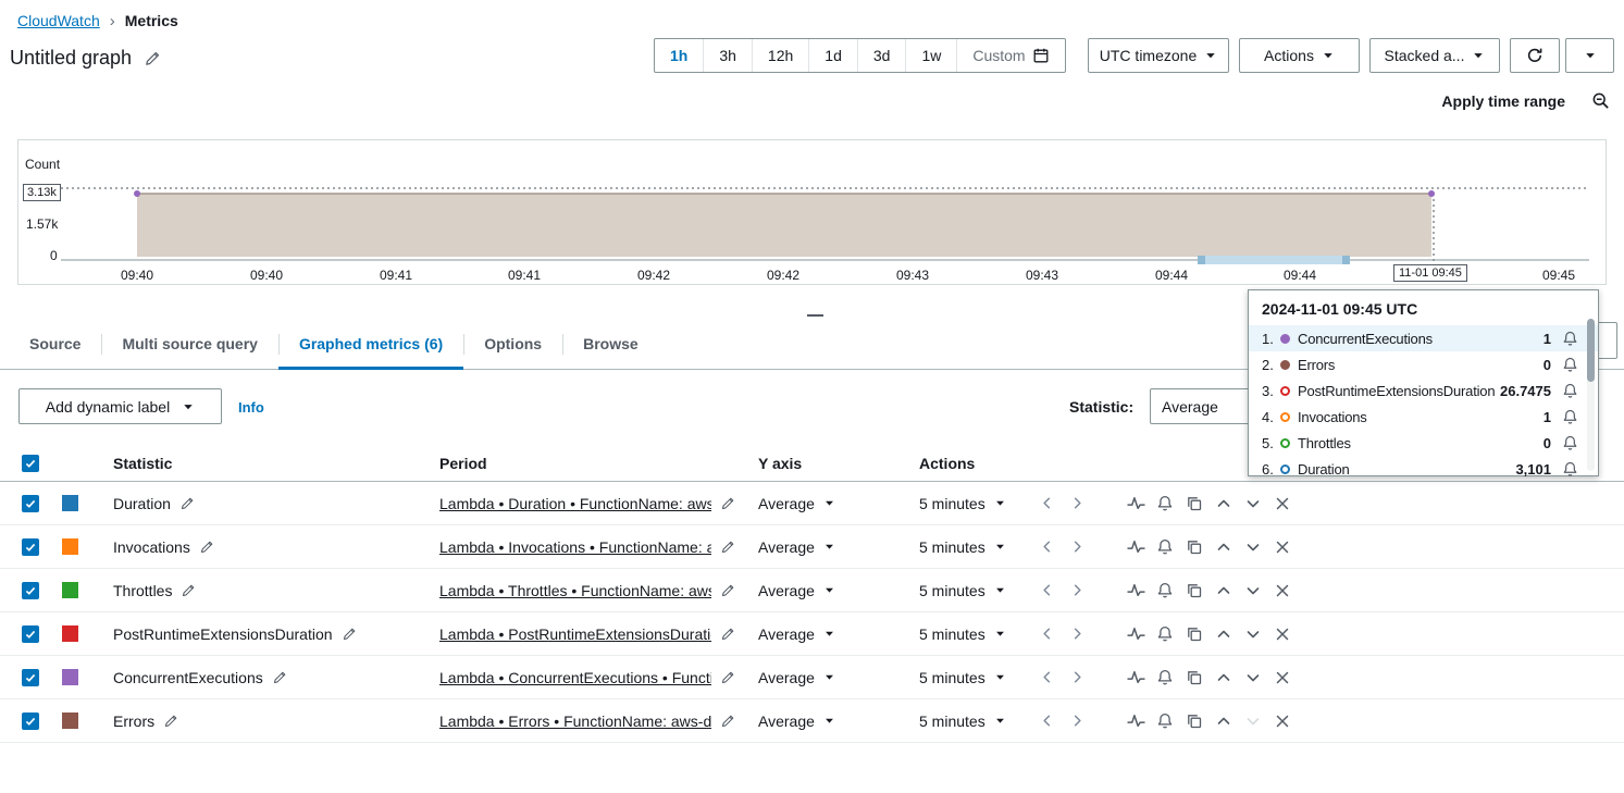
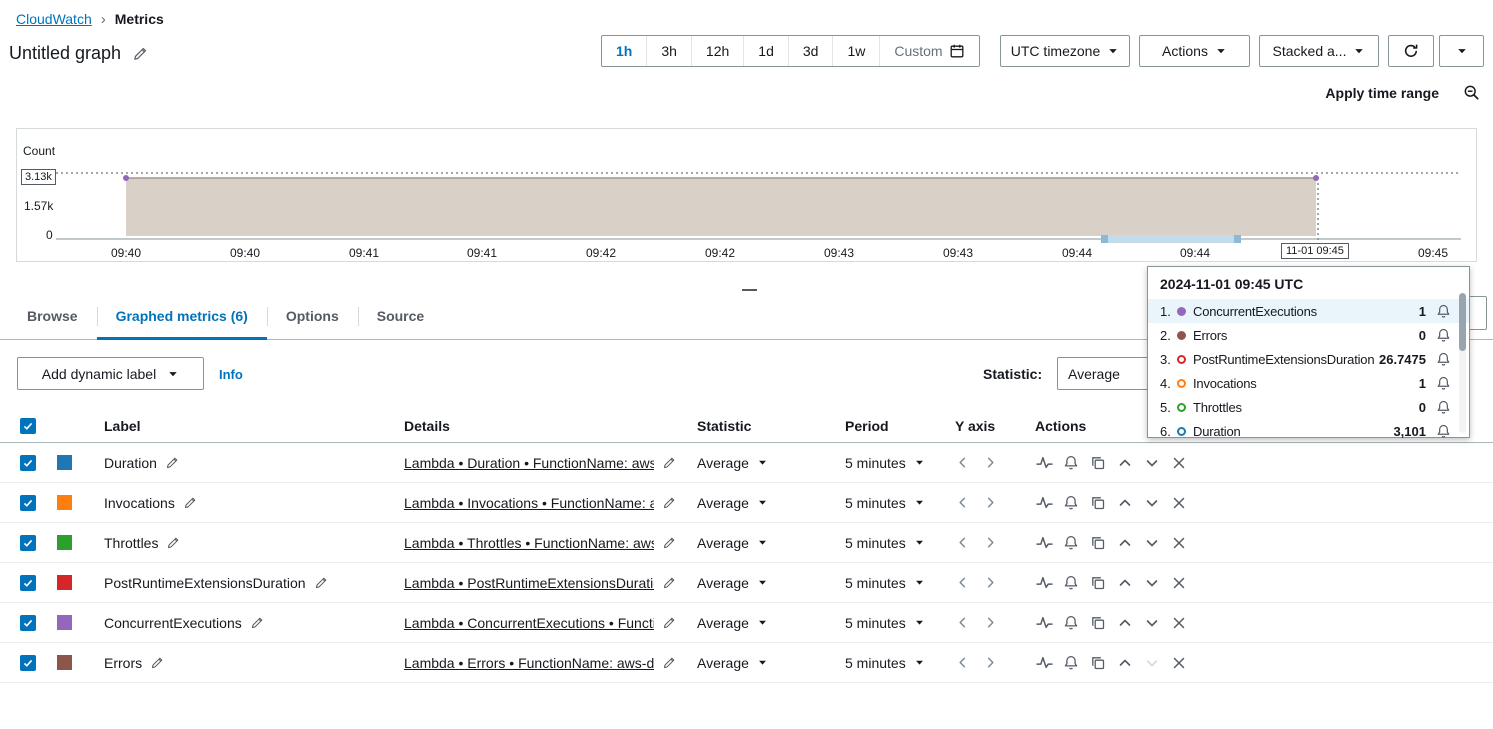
  CloudWatch
  ›
  Metrics
  Untitled graph
  1h
  3h
  12h
  1d
  3d
  1w
  Custom
  UTC timezone
  Actions
  Stacked a...
  Apply time range
  Count
  3.13k
  1.57k
  0
  09:40
  09:40
  09:41
  09:41
  09:42
  09:42
  09:43
  09:43
  09:44
  09:44
  09:45
  11-01 09:45
- Source
+ Browse
- Multi source query
  Graphed metrics (6)
  Options
- Browse
+ Source
  Add dynamic label
  Info
  Statistic:
  Average
+ Label
+ Details
  Statistic
  Period
  Y axis
  Actions
  Duration
  Lambda • Duration • FunctionName: aws
  Average
  5 minutes
  Invocations
  Lambda • Invocations • FunctionName: a
  Average
  5 minutes
  Throttles
  Lambda • Throttles • FunctionName: aw
  Average
  5 minutes
  PostRuntimeExtensionsDuration
  Lambda • PostRuntimeExtensionsDurati
  Average
  5 minutes
  ConcurrentExecutions
  Lambda • ConcurrentExecutions • Funct
  Average
  5 minutes
  Errors
  Lambda • Errors • FunctionName: aws-d
  Average
  5 minutes
  2024-11-01 09:45 UTC
  1.
  ConcurrentExecutions
  1
  2.
  Errors
  0
  3.
  PostRuntimeExtensionsDuration
  26.7475
  4.
  Invocations
  1
  5.
  Throttles
  0
  6.
  Duration
  3,101
